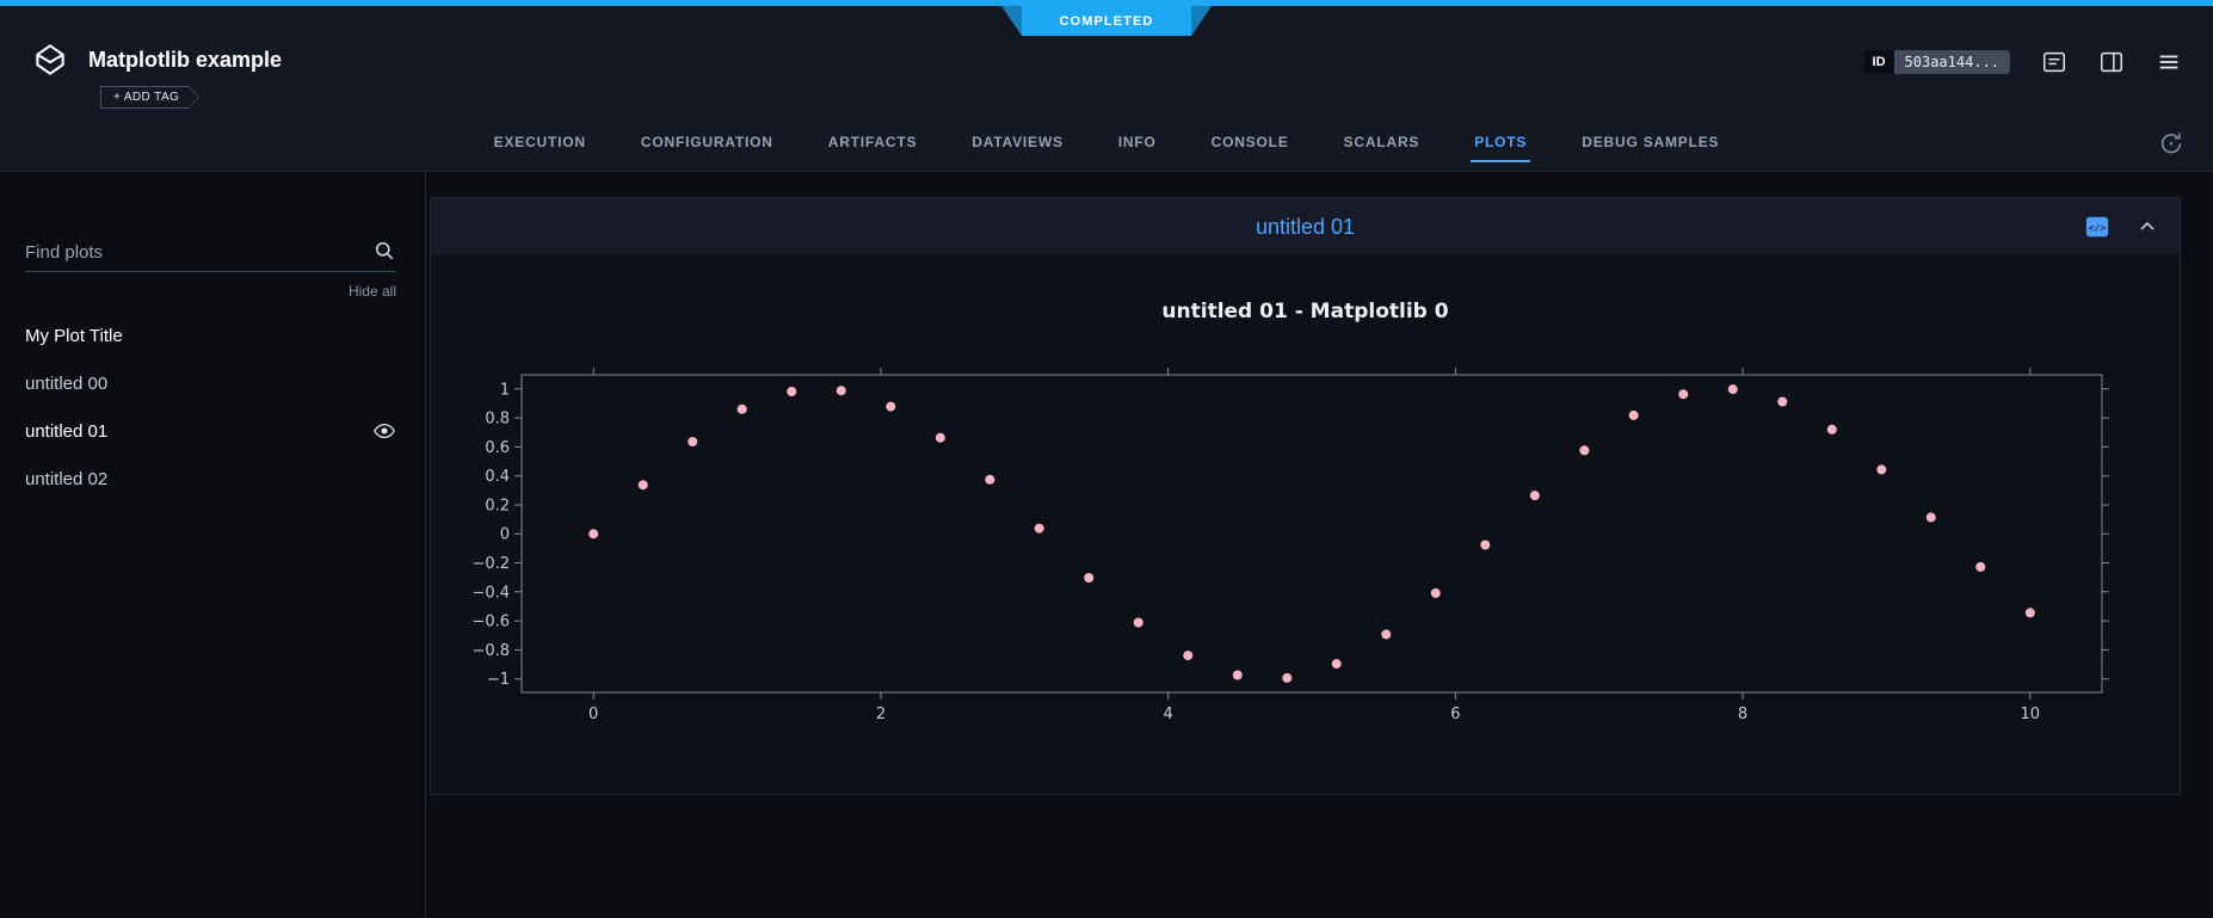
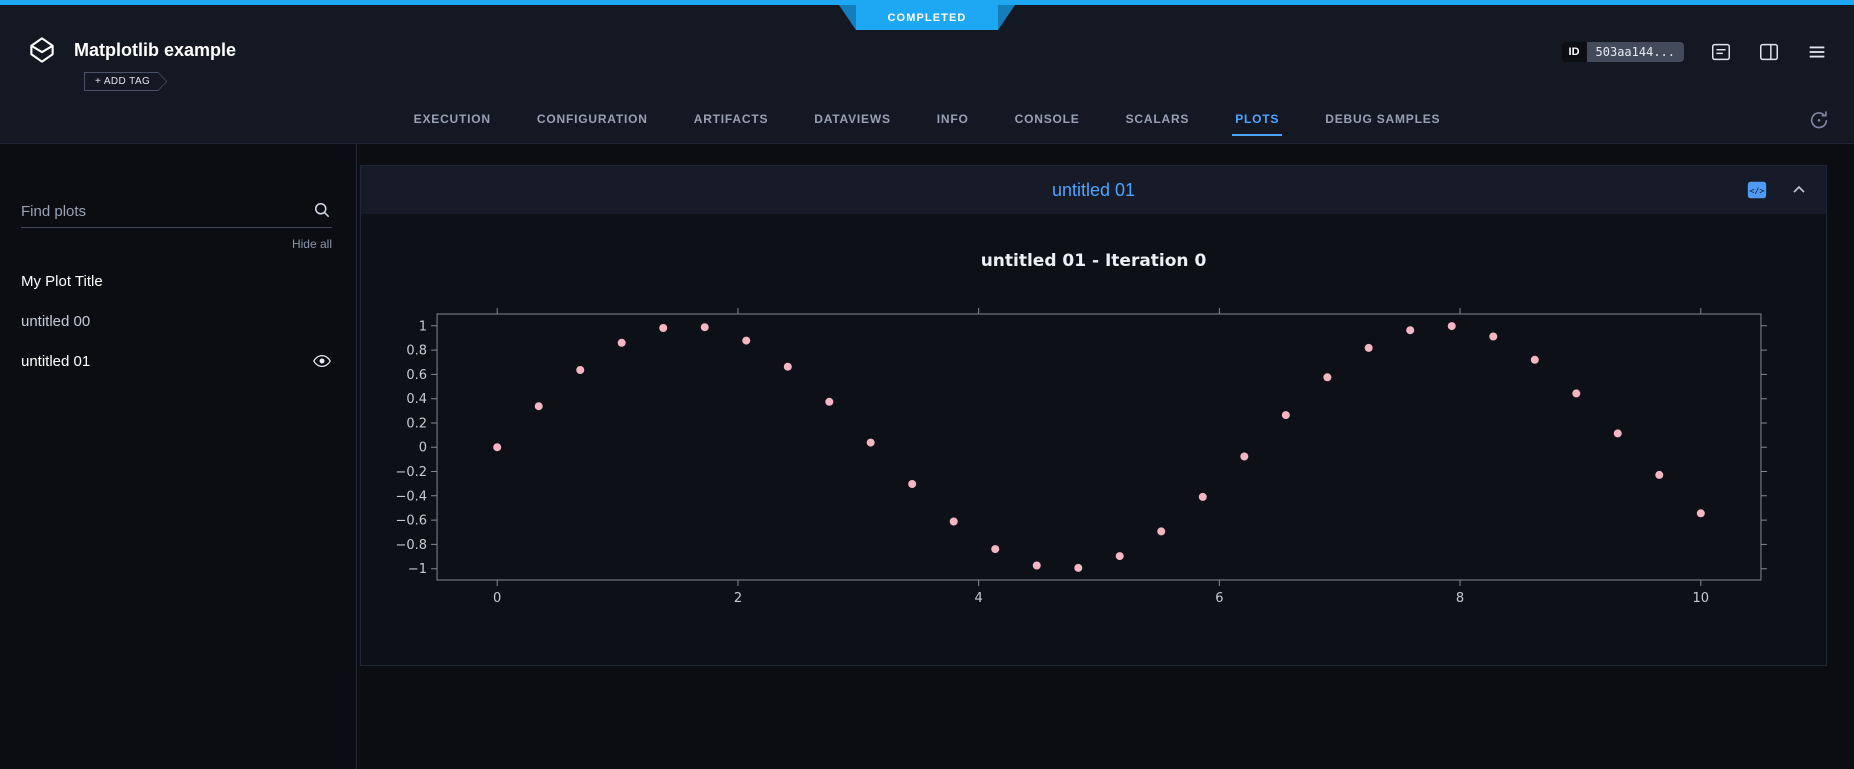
  COMPLETED
  Matplotlib example
  + ADD TAG
  ID
  503aa144...
  EXECUTION
  CONFIGURATION
  ARTIFACTS
  DATAVIEWS
  INFO
  CONSOLE
  SCALARS
  PLOTS
  DEBUG SAMPLES
  Find plots
  Hide all
  My Plot Title
  untitled 00
  untitled 01
- untitled 02
  untitled 01
  </>
- untitled 01 - Matplotlib 0
+ untitled 01 - Iteration 0
  1
  0.8
  0.6
  0.4
  0.2
  0
  −0.2
  −0.4
  −0.6
  −0.8
  −1
  0
  2
  4
  6
  8
  10
